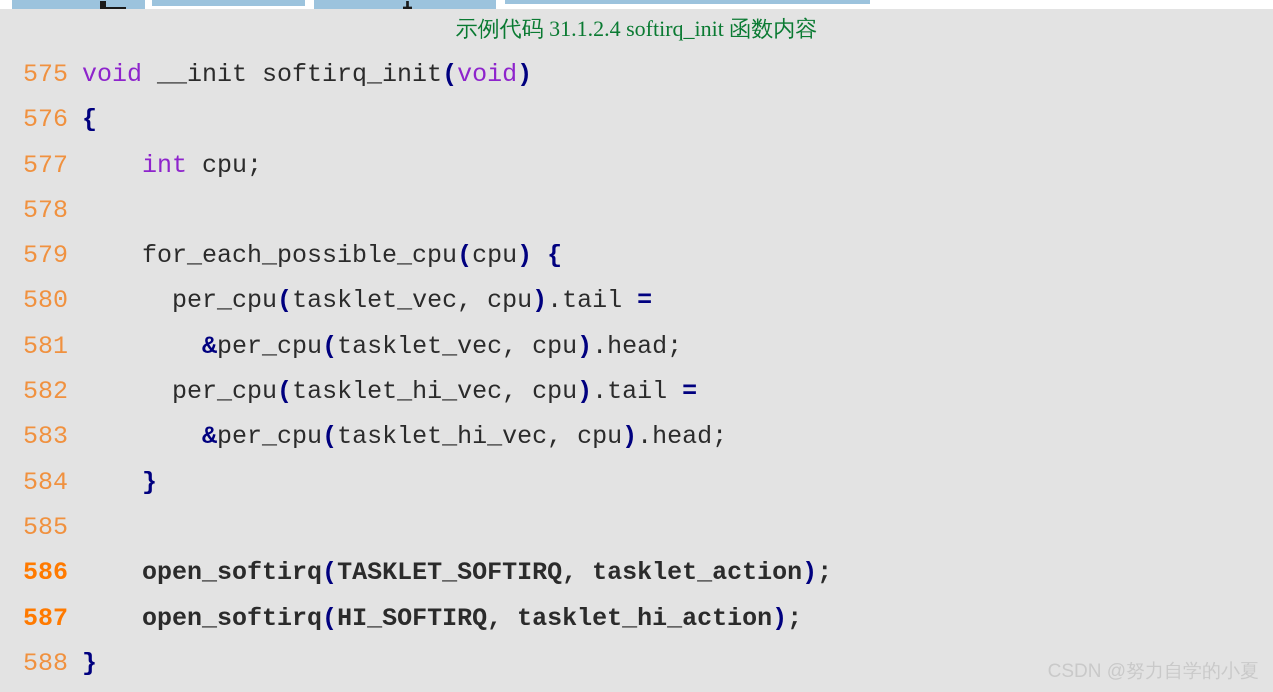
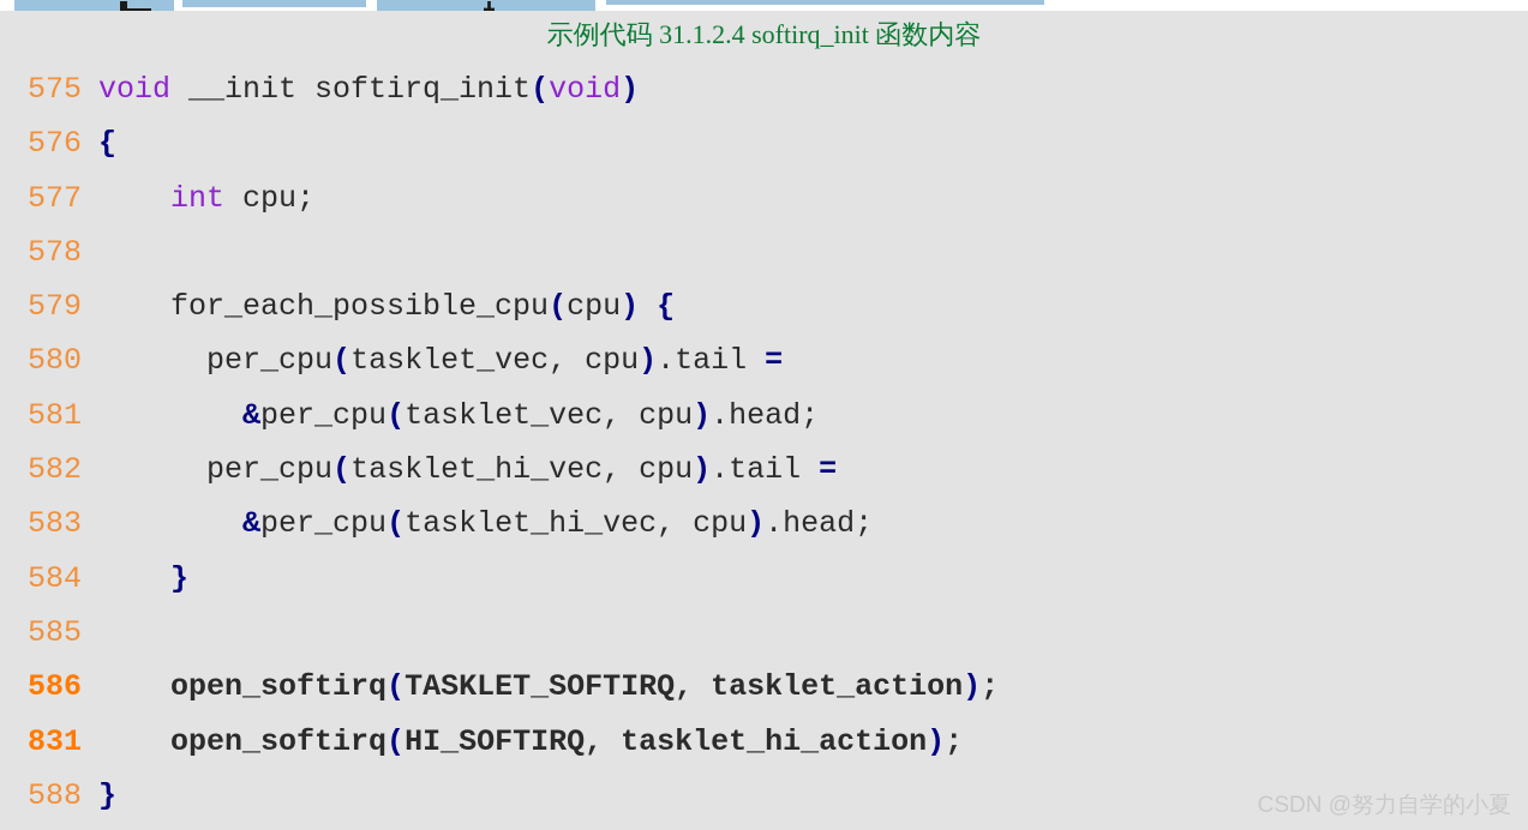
  示例代码 31.1.2.4 softirq_init 函数内容
  575 void __init softirq_init(void)
  576 {
  577 int cpu;
  578
  579 for_each_possible_cpu(cpu) {
  580 per_cpu(tasklet_vec, cpu).tail =
  581 &per_cpu(tasklet_vec, cpu).head;
  582 per_cpu(tasklet_hi_vec, cpu).tail =
  583 &per_cpu(tasklet_hi_vec, cpu).head;
  584 }
  585
  586 open_softirq(TASKLET_SOFTIRQ, tasklet_action);
- 587 open_softirq(HI_SOFTIRQ, tasklet_hi_action);
+ 831 open_softirq(HI_SOFTIRQ, tasklet_hi_action);
  588 }
  CSDN @努力自学的小夏
